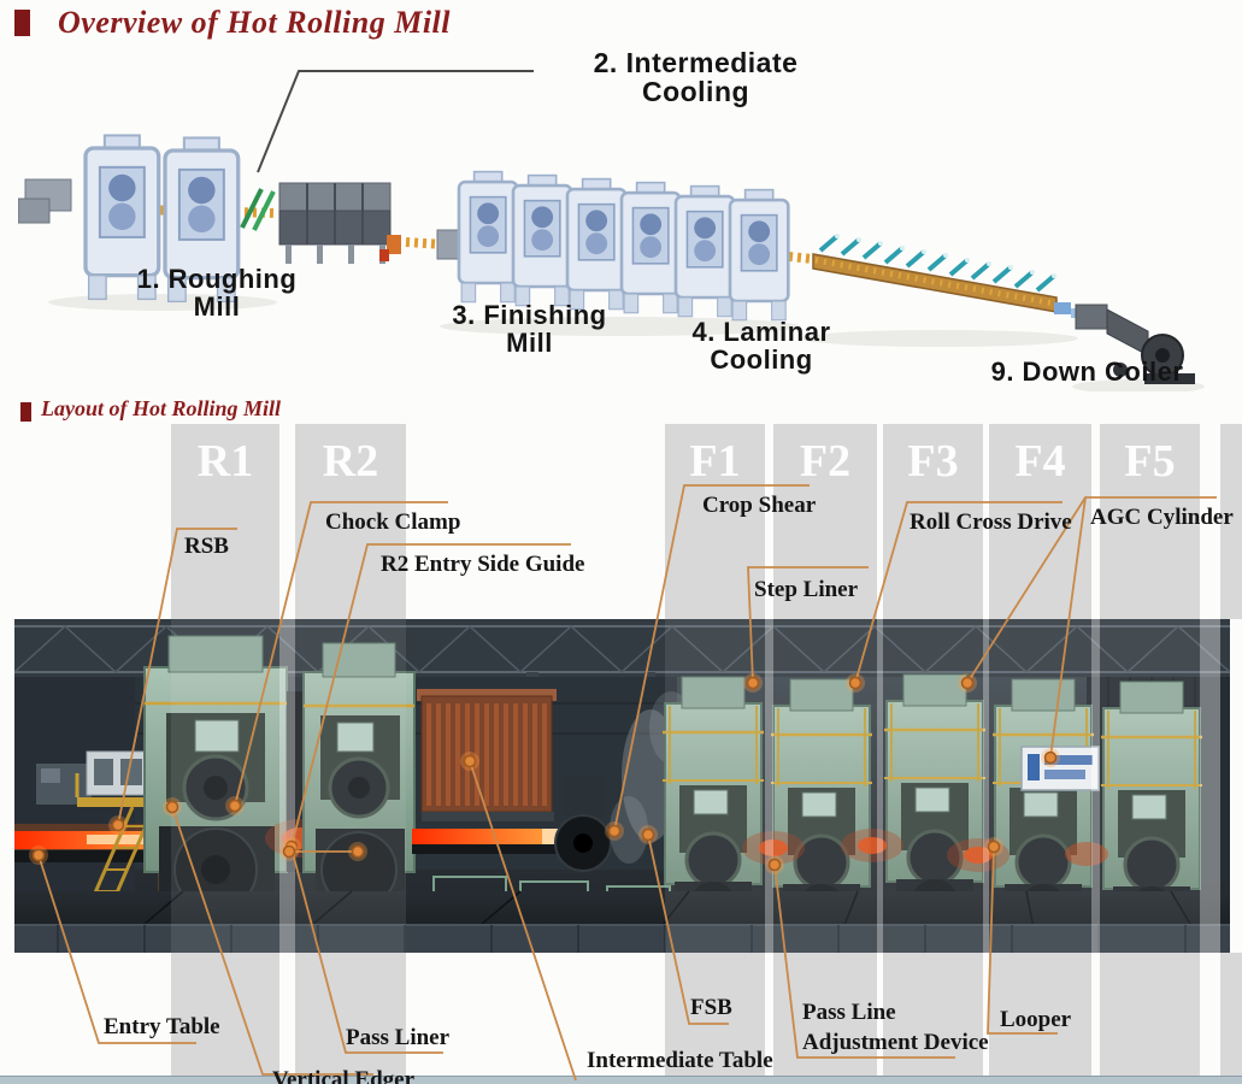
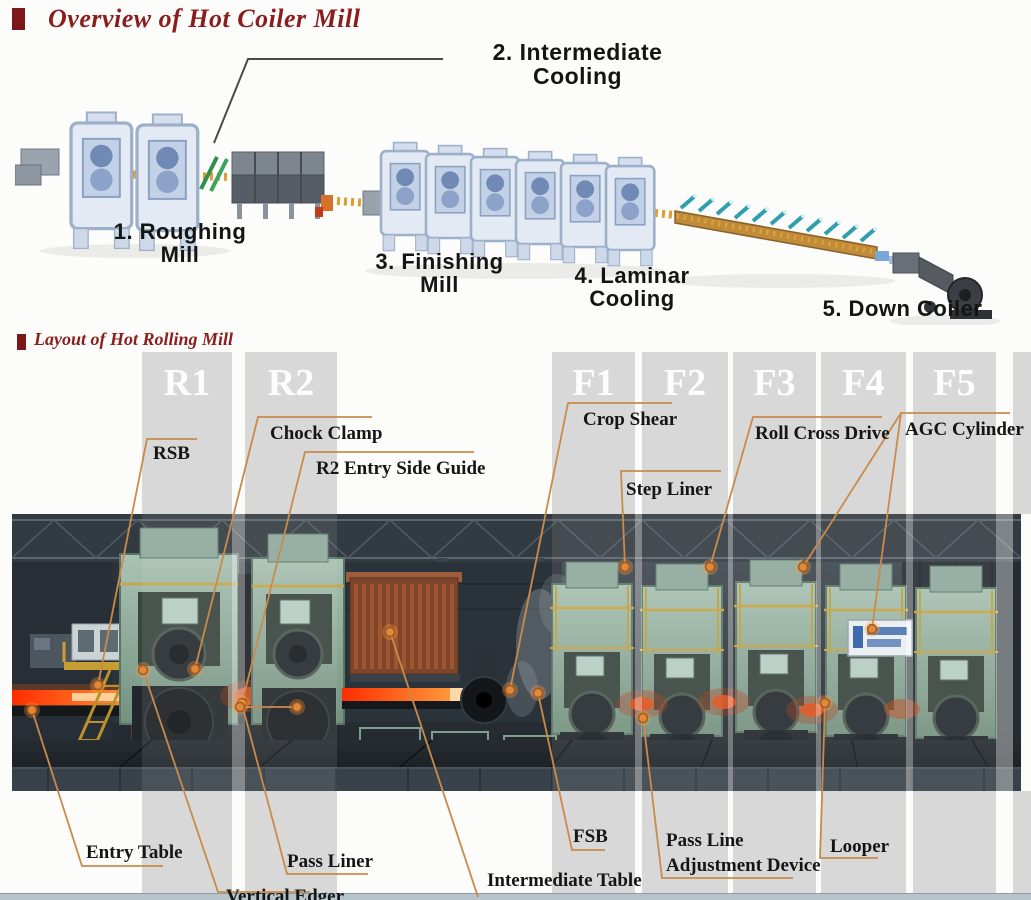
- Overview of Hot Rolling Mill
+ Overview of Hot Coiler Mill
  1. Roughing
  Mill
  2. Intermediate
  Cooling
  3. Finishing
  Mill
  4. Laminar
  Cooling
- 9. Down Coiler
+ 5. Down Coiler
  Layout of Hot Rolling Mill
  R1
  R2
  F1
  F2
  F3
  F4
  F5
  RSB
  Chock Clamp
  R2 Entry Side Guide
  Crop Shear
  Step Liner
  Roll Cross Drive
  AGC Cylinder
  Entry Table
  Pass Liner
  Vertical Edger
  Intermediate Table
  FSB
  Pass Line
  Adjustment Device
  Looper
